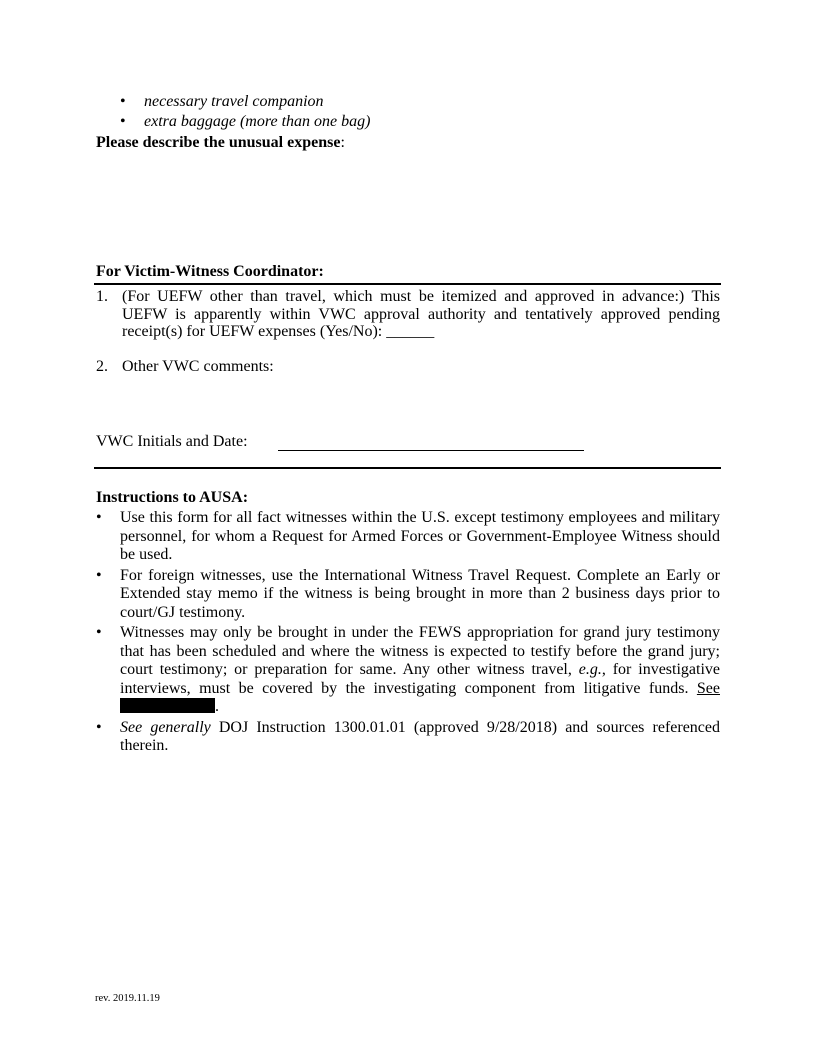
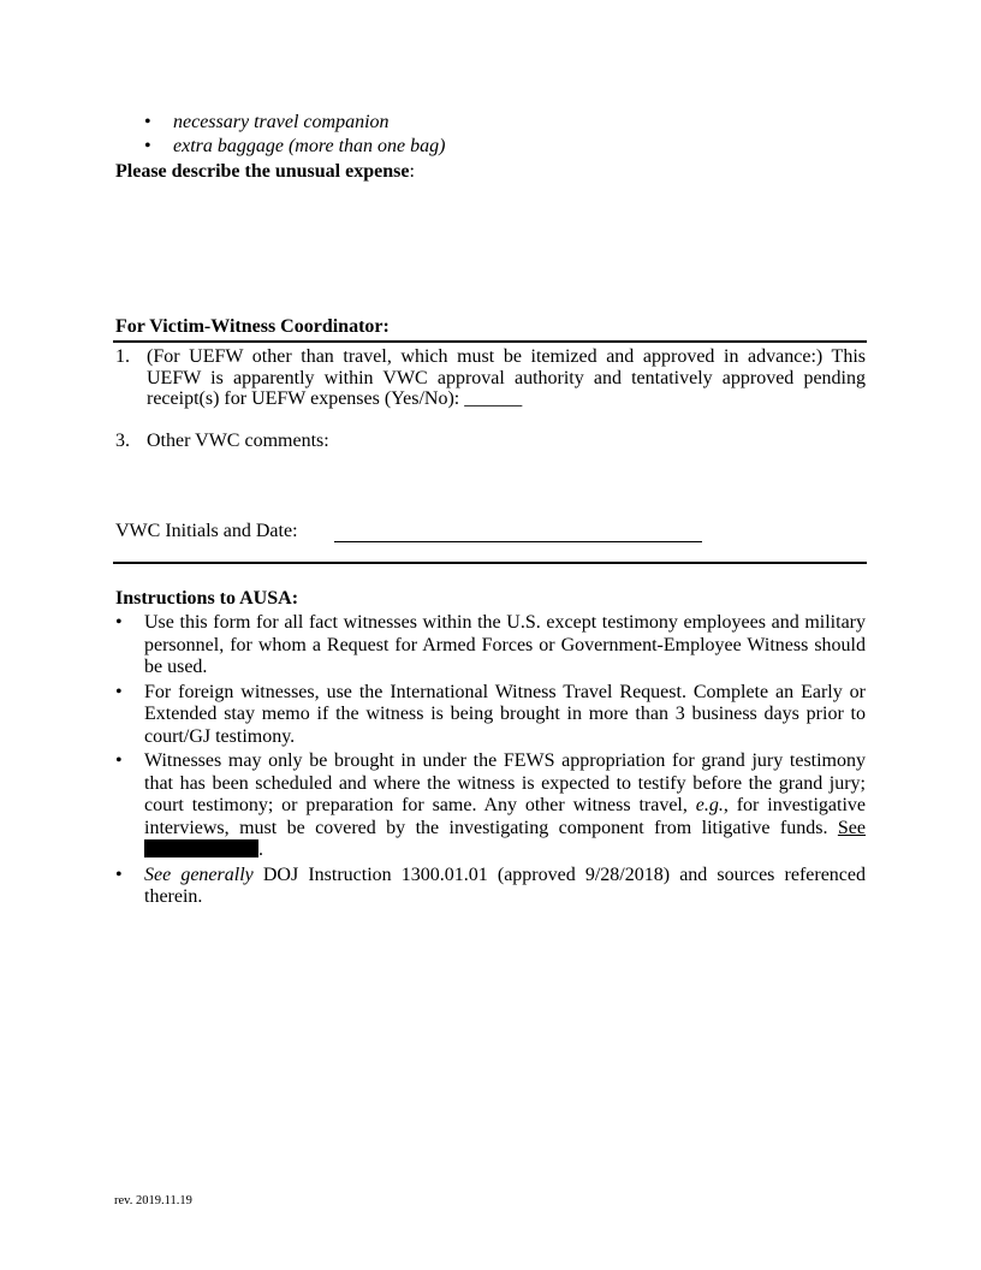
  •
  necessary travel companion
  •
  extra baggage (more than one bag)
  Please describe the unusual expense:
  For Victim-Witness Coordinator:
  1.
  (For UEFW other than travel, which must be itemized and approved in advance:) This UEFW is apparently within VWC approval authority and tentatively approved pending receipt(s) for UEFW expenses (Yes/No): ______
- 2.
+ 3.
  Other VWC comments:
  VWC Initials and Date:
  Instructions to AUSA:
  •
  Use this form for all fact witnesses within the U.S. except testimony employees and military personnel, for whom a Request for Armed Forces or Government-Employee Witness should be used.
  •
- For foreign witnesses, use the International Witness Travel Request. Complete an Early or Extended stay memo if the witness is being brought in more than 2 business days prior to court/GJ testimony.
+ For foreign witnesses, use the International Witness Travel Request. Complete an Early or Extended stay memo if the witness is being brought in more than 3 business days prior to court/GJ testimony.
  •
  Witnesses may only be brought in under the FEWS appropriation for grand jury testimony that has been scheduled and where the witness is expected to testify before the grand jury; court testimony; or preparation for same. Any other witness travel, e.g., for investigative interviews, must be covered by the investigating component from litigative funds. See .
  •
  See generally DOJ Instruction 1300.01.01 (approved 9/28/2018) and sources referenced therein.
  rev. 2019.11.19
